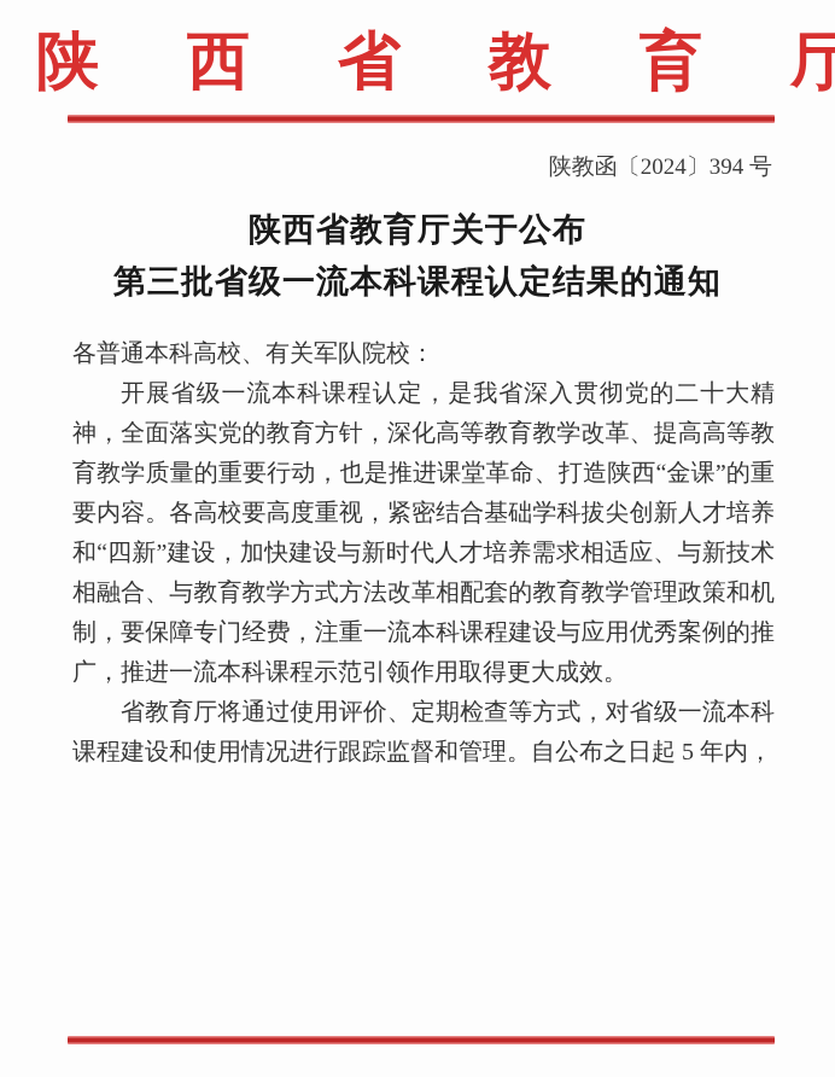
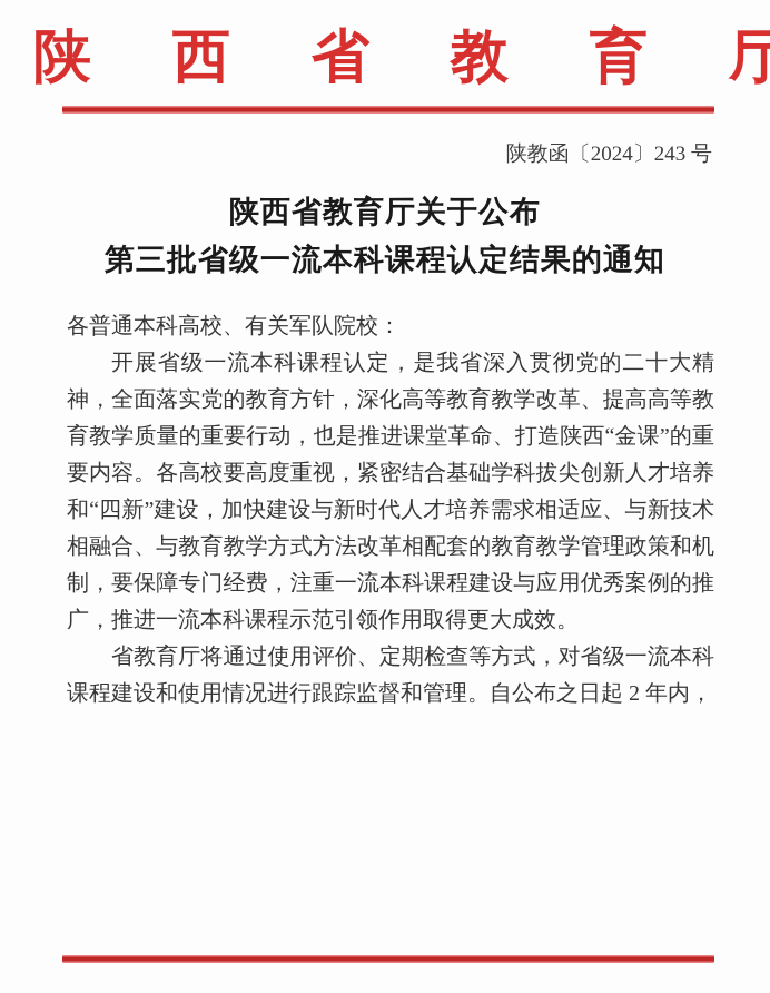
  陕 西 省 教 育
- 陕教函〔2024〕394 号
+ 陕教函〔2024〕243 号
  陕西省教育厅关于公布
  第三批省级一流本科课程认定结果的通知
  各普通本科高校、有关军队院校：
  开展省级一流本科课程认定，是我省深入贯彻党的二十大精神，全面落实党的教育方针，深化高等教育教学改革、提高高等教育教学质量的重要行动，也是推进课堂革命、打造陕西“金课”的重要内容。各高校要高度重视，紧密结合基础学科拔尖创新人才培养和“四新”建设，加快建设与新时代人才培养需求相适应、与新技术相融合、与教育教学方式方法改革相配套的教育教学管理政策和机制，要保障专门经费，注重一流本科课程建设与应用优秀案例的推广，推进一流本科课程示范引领作用取得更大成效。
- 省教育厅将通过使用评价、定期检查等方式，对省级一流本科课程建设和使用情况进行跟踪监督和管理。自公布之日起 5 年内，
+ 省教育厅将通过使用评价、定期检查等方式，对省级一流本科课程建设和使用情况进行跟踪监督和管理。自公布之日起 2 年内，
